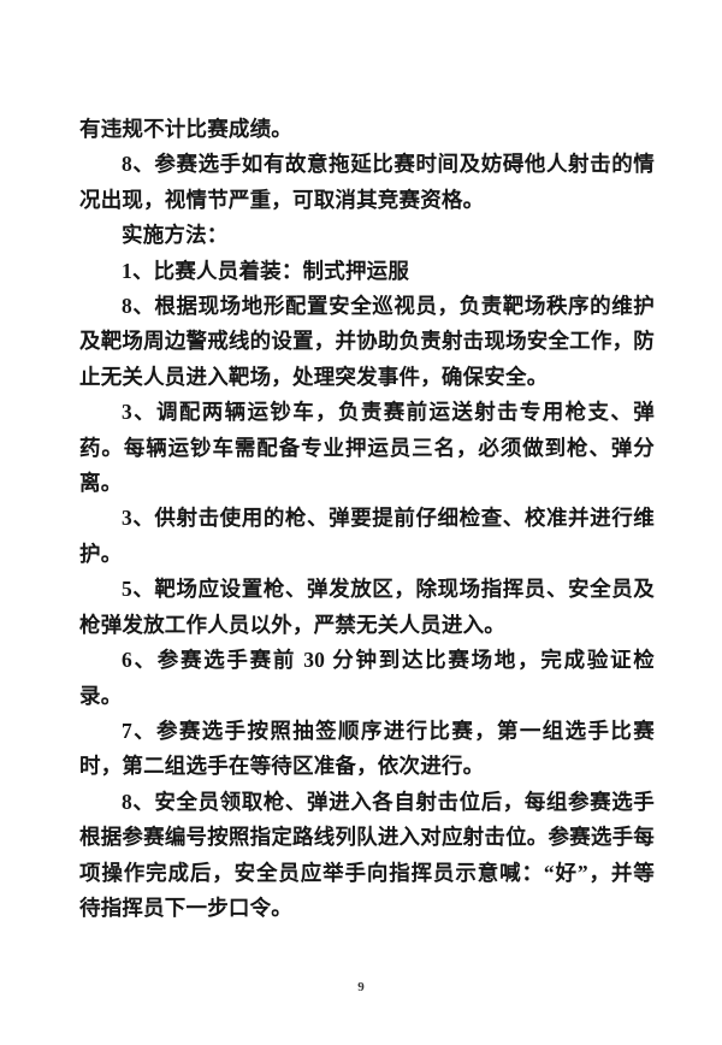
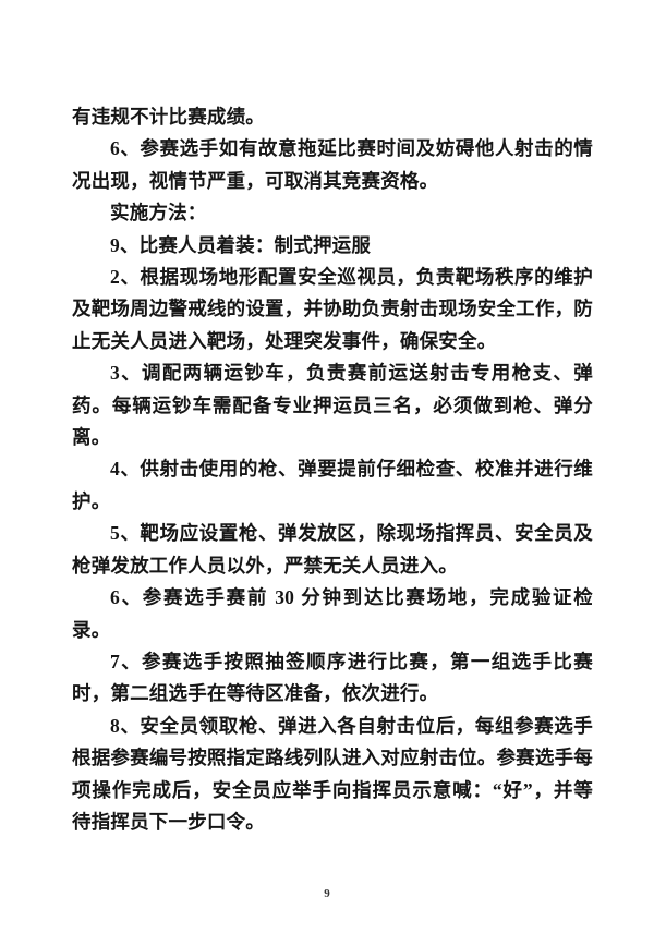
  有违规不计比赛成绩。
- 8、参赛选手如有故意拖延比赛时间及妨碍他人射击的情况出现，视情节严重，可取消其竞赛资格。
+ 6、参赛选手如有故意拖延比赛时间及妨碍他人射击的情况出现，视情节严重，可取消其竞赛资格。
  实施方法：
- 1、比赛人员着装：制式押运服
+ 9、比赛人员着装：制式押运服
- 8、根据现场地形配置安全巡视员，负责靶场秩序的维护及靶场周边警戒线的设置，并协助负责射击现场安全工作，防止无关人员进入靶场，处理突发事件，确保安全。
+ 2、根据现场地形配置安全巡视员，负责靶场秩序的维护及靶场周边警戒线的设置，并协助负责射击现场安全工作，防止无关人员进入靶场，处理突发事件，确保安全。
  3、调配两辆运钞车，负责赛前运送射击专用枪支、弹药。每辆运钞车需配备专业押运员三名，必须做到枪、弹分离。
- 3、供射击使用的枪、弹要提前仔细检查、校准并进行维护。
+ 4、供射击使用的枪、弹要提前仔细检查、校准并进行维护。
  5、靶场应设置枪、弹发放区，除现场指挥员、安全员及枪弹发放工作人员以外，严禁无关人员进入。
  6、参赛选手赛前 30 分钟到达比赛场地，完成验证检录。
  7、参赛选手按照抽签顺序进行比赛，第一组选手比赛时，第二组选手在等待区准备，依次进行。
  8、安全员领取枪、弹进入各自射击位后，每组参赛选手根据参赛编号按照指定路线列队进入对应射击位。参赛选手每项操作完成后，安全员应举手向指挥员示意喊：“好”，并等待指挥员下一步口令。
  9
